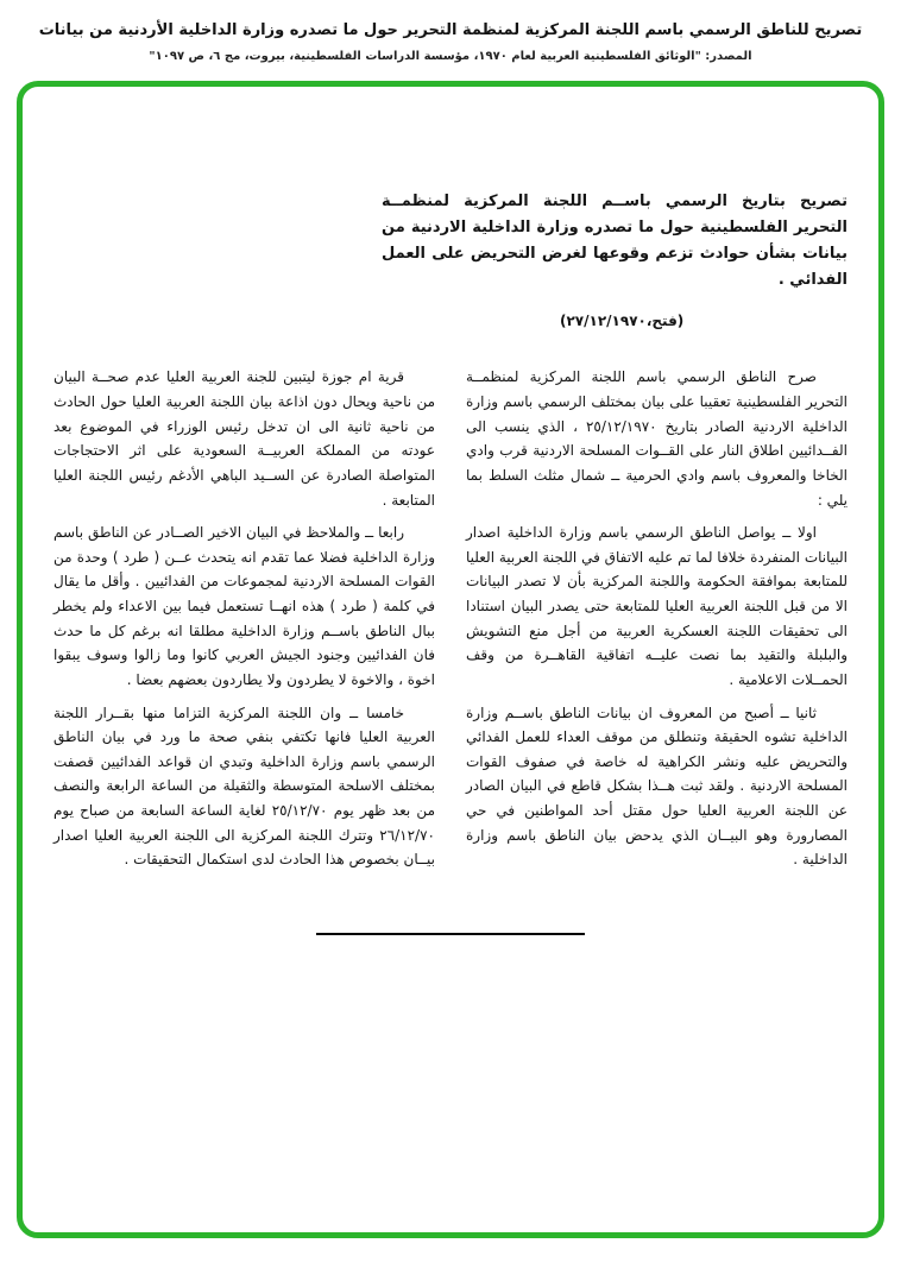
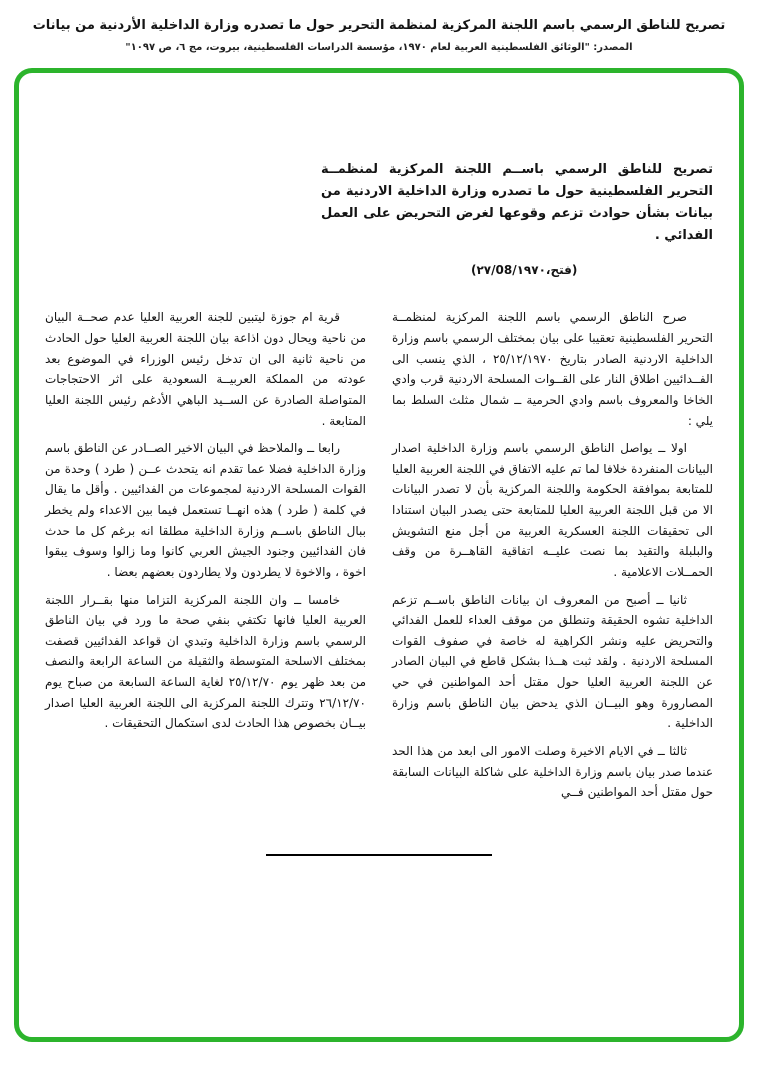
  تصريح للناطق الرسمي باسم اللجنة المركزية لمنظمة التحرير حول ما تصدره وزارة الداخلية الأردنية من بيانات
  المصدر: "الوثائق الفلسطينية العربية لعام ١٩٧٠، مؤسسة الدراسات الفلسطينية، بيروت، مج ٦، ص ١٠٩٧"
- تصريح بتاريخ الرسمي باســم اللجنة المركزية لمنظمــة التحرير الفلسطينية حول ما تصدره وزارة الداخلية الاردنية من بيانات بشأن حوادث تزعم وقوعها لغرض التحريض على العمل الفدائي .
+ تصريح للناطق الرسمي باســم اللجنة المركزية لمنظمــة التحرير الفلسطينية حول ما تصدره وزارة الداخلية الاردنية من بيانات بشأن حوادث تزعم وقوعها لغرض التحريض على العمل الفدائي .
- (فتح،٢٧/١٢/١٩٧٠)
+ (فتح،٢٧/08/١٩٧٠)
  صرح الناطق الرسمي باسم اللجنة المركزية لمنظمــة التحرير الفلسطينية تعقيبا على بيان بمختلف الرسمي باسم وزارة الداخلية الاردنية الصادر بتاريخ ٢٥/١٢/١٩٧٠ ، الذي ينسب الى الفــدائيين اطلاق النار على القــوات المسلحة الاردنية قرب وادي الخاخا والمعروف باسم وادي الحرمية ــ شمال مثلث السلط بما يلي :
  اولا ــ يواصل الناطق الرسمي باسم وزارة الداخلية اصدار البيانات المنفردة خلافا لما تم عليه الاتفاق في اللجنة العربية العليا للمتابعة بموافقة الحكومة واللجنة المركزية بأن لا تصدر البيانات الا من قبل اللجنة العربية العليا للمتابعة حتى يصدر البيان استنادا الى تحقيقات اللجنة العسكرية العربية من أجل منع التشويش والبلبلة والتقيد بما نصت عليــه اتفاقية القاهــرة من وقف الحمــلات الاعلامية .
- ثانيا ــ أصبح من المعروف ان بيانات الناطق باســم وزارة الداخلية تشوه الحقيقة وتنطلق من موقف العداء للعمل الفدائي والتحريض عليه ونشر الكراهية له خاصة في صفوف القوات المسلحة الاردنية . ولقد ثبت هــذا بشكل قاطع في البيان الصادر عن اللجنة العربية العليا حول مقتل أحد المواطنين في حي المصارورة وهو البيــان الذي يدحض بيان الناطق باسم وزارة الداخلية .
+ ثانيا ــ أصبح من المعروف ان بيانات الناطق باســم تزعم الداخلية تشوه الحقيقة وتنطلق من موقف العداء للعمل الفدائي والتحريض عليه ونشر الكراهية له خاصة في صفوف القوات المسلحة الاردنية . ولقد ثبت هــذا بشكل قاطع في البيان الصادر عن اللجنة العربية العليا حول مقتل أحد المواطنين في حي المصارورة وهو البيــان الذي يدحض بيان الناطق باسم وزارة الداخلية .
+ ثالثا ــ في الايام الاخيرة وصلت الامور الى ابعد من هذا الحد عندما صدر بيان باسم وزارة الداخلية على شاكلة البيانات السابقة حول مقتل أحد المواطنين فــي
  قرية ام جوزة ليتبين للجنة العربية العليا عدم صحــة البيان من ناحية ويحال دون اذاعة بيان اللجنة العربية العليا حول الحادث من ناحية ثانية الى ان تدخل رئيس الوزراء في الموضوع بعد عودته من المملكة العربيــة السعودية على اثر الاحتجاجات المتواصلة الصادرة عن الســيد الباهي الأدغم رئيس اللجنة العليا المتابعة .
  رابعا ــ والملاحظ في البيان الاخير الصــادر عن الناطق باسم وزارة الداخلية فضلا عما تقدم انه يتحدث عــن ( طرد ) وحدة من القوات المسلحة الاردنية لمجموعات من الفدائيين . وأقل ما يقال في كلمة ( طرد ) هذه انهــا تستعمل فيما بين الاعداء ولم يخطر ببال الناطق باســم وزارة الداخلية مطلقا انه برغم كل ما حدث فان الفدائيين وجنود الجيش العربي كانوا وما زالوا وسوف يبقوا اخوة ، والاخوة لا يطردون ولا يطاردون بعضهم بعضا .
  خامسا ــ وان اللجنة المركزية التزاما منها بقــرار اللجنة العربية العليا فانها تكتفي بنفي صحة ما ورد في بيان الناطق الرسمي باسم وزارة الداخلية وتبدي ان قواعد الفدائيين قصفت بمختلف الاسلحة المتوسطة والثقيلة من الساعة الرابعة والنصف من بعد ظهر يوم ٢٥/١٢/٧٠ لغاية الساعة السابعة من صباح يوم ٢٦/١٢/٧٠ وتترك اللجنة المركزية الى اللجنة العربية العليا اصدار بيــان بخصوص هذا الحادث لدى استكمال التحقيقات .
